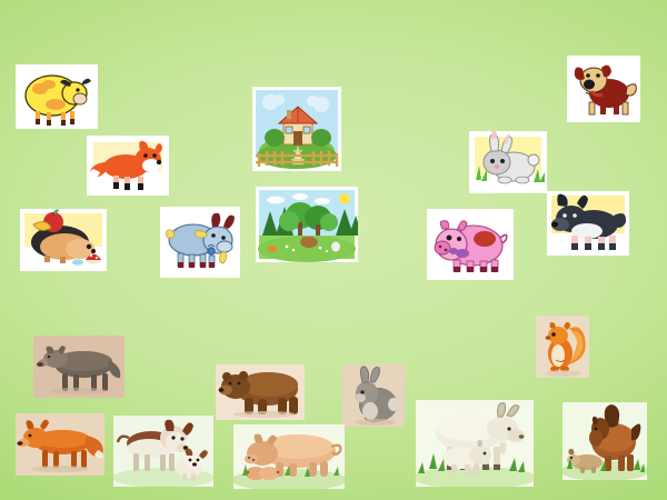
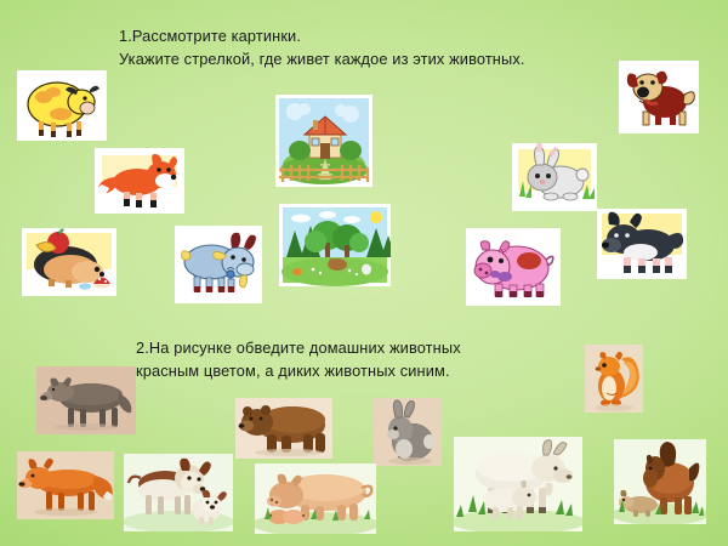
+ 1.Рассмотрите картинки.
+ Укажите стрелкой, где живет каждое из этих животных.
+ 2.На рисунке обведите домашних животных
+ красным цветом, а диких животных синим.
